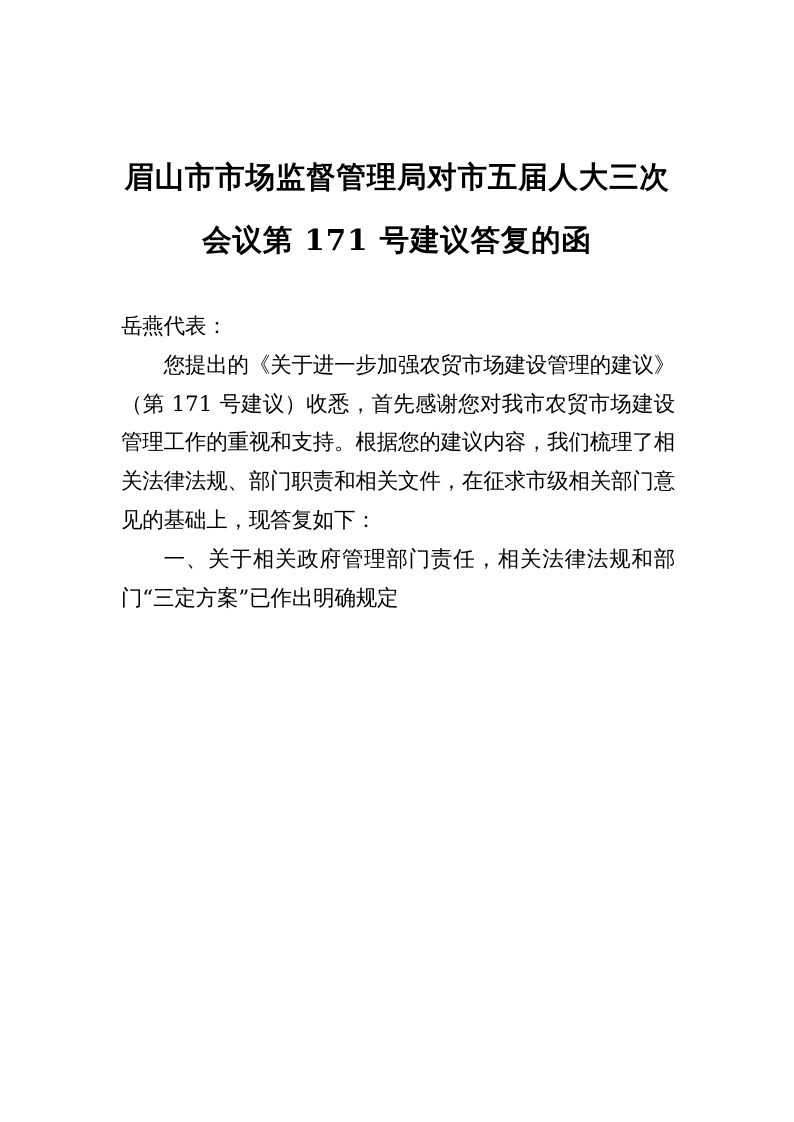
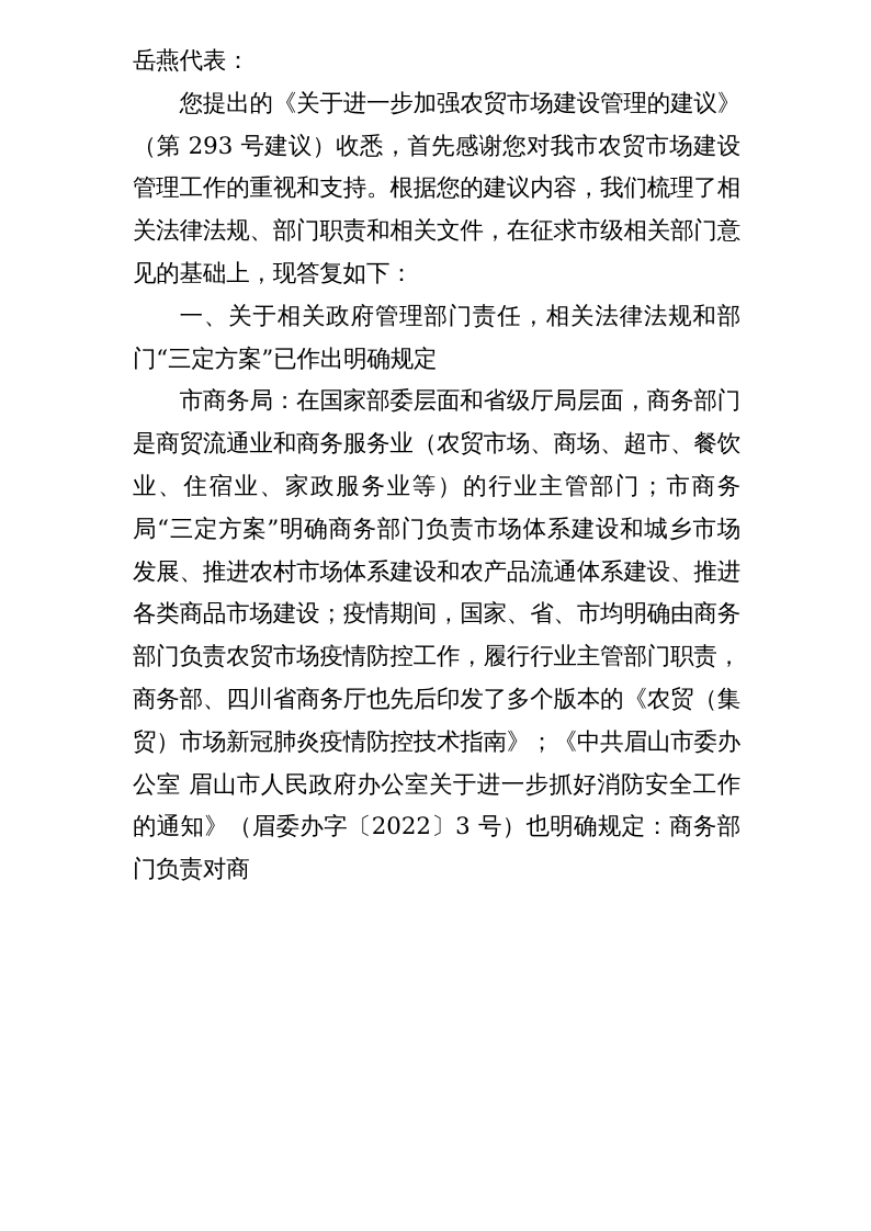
- 眉山市市场监督管理局对市五届人大三次
- 会议第 171 号建议答复的函
  岳燕代表：
- 您提出的《关于进一步加强农贸市场建设管理的建议》（第 171 号建议）收悉，首先感谢您对我市农贸市场建设管理工作的重视和支持。根据您的建议内容，我们梳理了相关法律法规、部门职责和相关文件，在征求市级相关部门意见的基础上，现答复如下：
+ 您提出的《关于进一步加强农贸市场建设管理的建议》（第 293 号建议）收悉，首先感谢您对我市农贸市场建设管理工作的重视和支持。根据您的建议内容，我们梳理了相关法律法规、部门职责和相关文件，在征求市级相关部门意见的基础上，现答复如下：
  一、关于相关政府管理部门责任，相关法律法规和部门“三定方案”已作出明确规定
+ 市商务局：在国家部委层面和省级厅局层面，商务部门是商贸流通业和商务服务业（农贸市场、商场、超市、餐饮业、住宿业、家政服务业等）的行业主管部门；市商务局“三定方案”明确商务部门负责市场体系建设和城乡市场发展、推进农村市场体系建设和农产品流通体系建设、推进各类商品市场建设；疫情期间，国家、省、市均明确由商务部门负责农贸市场疫情防控工作，履行行业主管部门职责，商务部、四川省商务厅也先后印发了多个版本的《农贸（集贸）市场新冠肺炎疫情防控技术指南》；《中共眉山市委办公室 眉山市人民政府办公室关于进一步抓好消防安全工作的通知》（眉委办字〔2022〕3 号）也明确规定：商务部门负责对商
